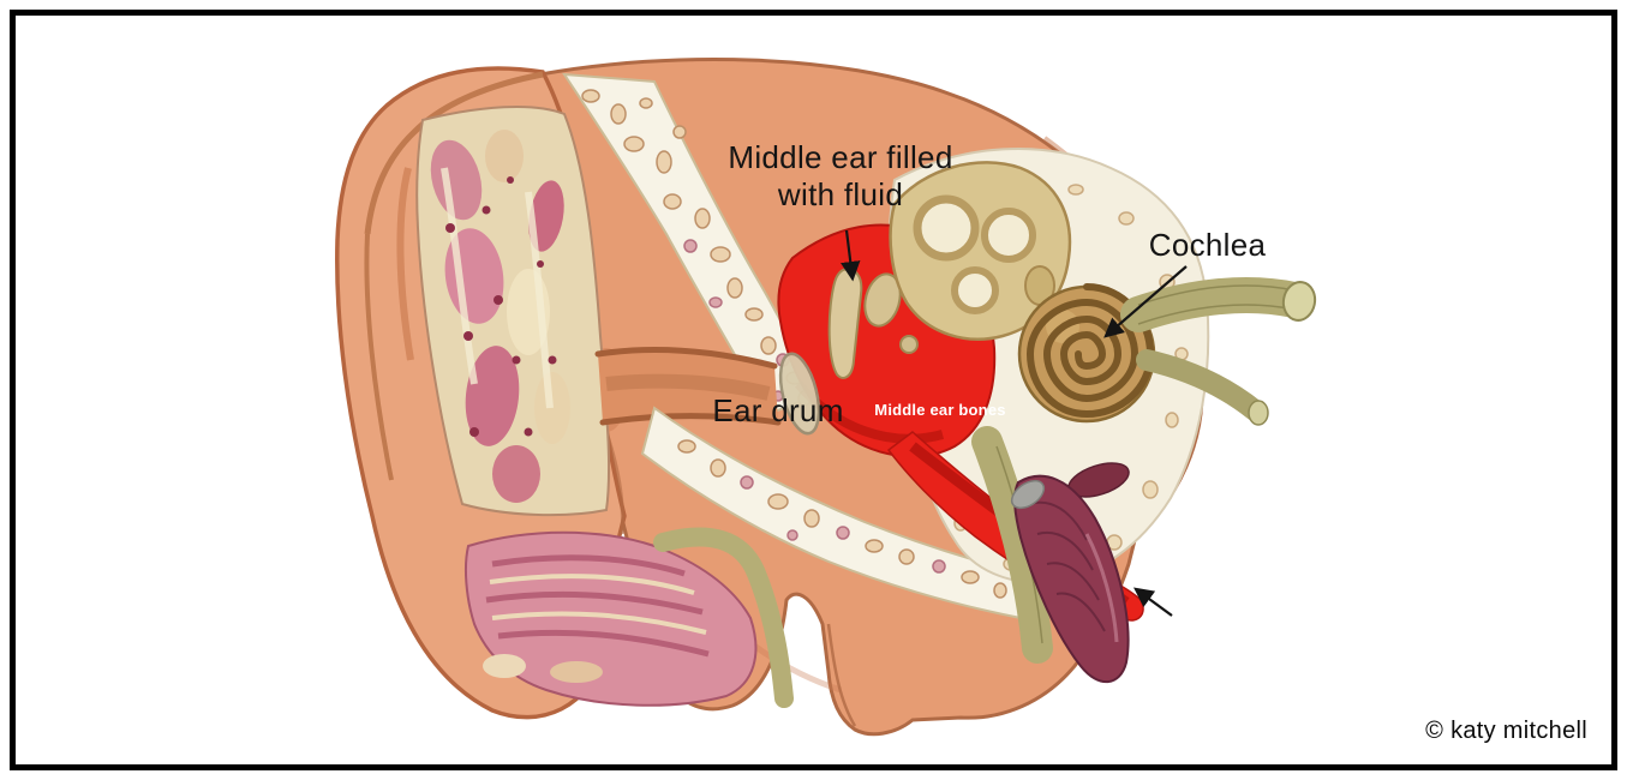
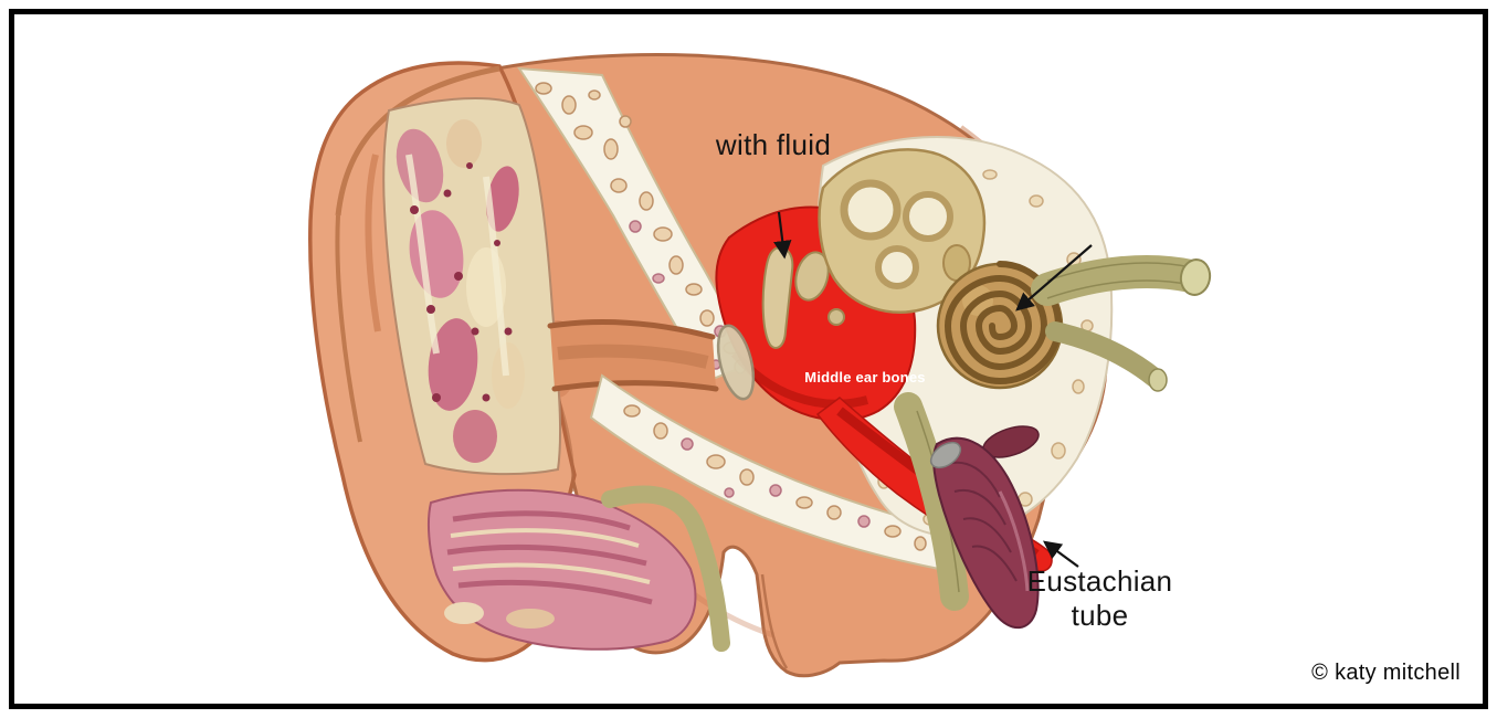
- Middle ear filled
  with fluid
- Cochlea
- Ear drum
  Middle ear bones
+ Eustachian
+ tube
  © katy mitchell
